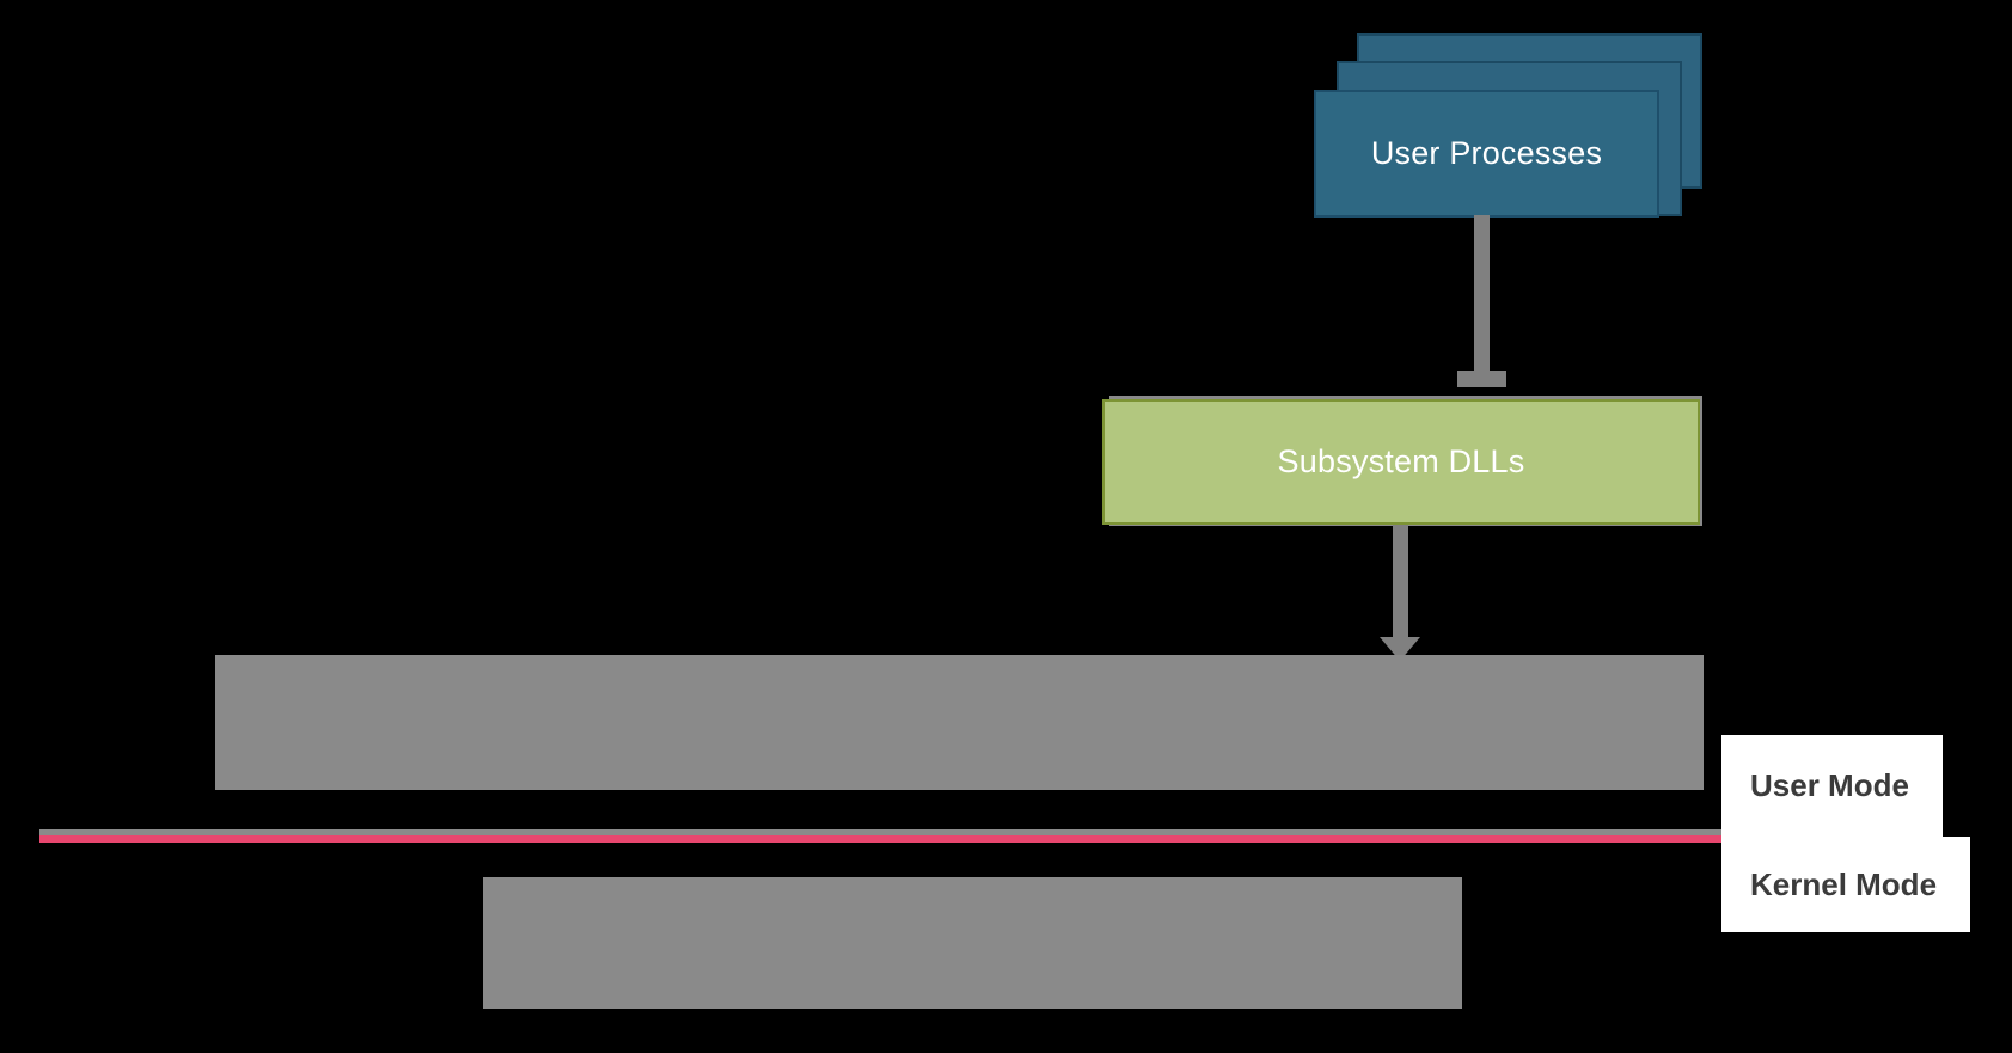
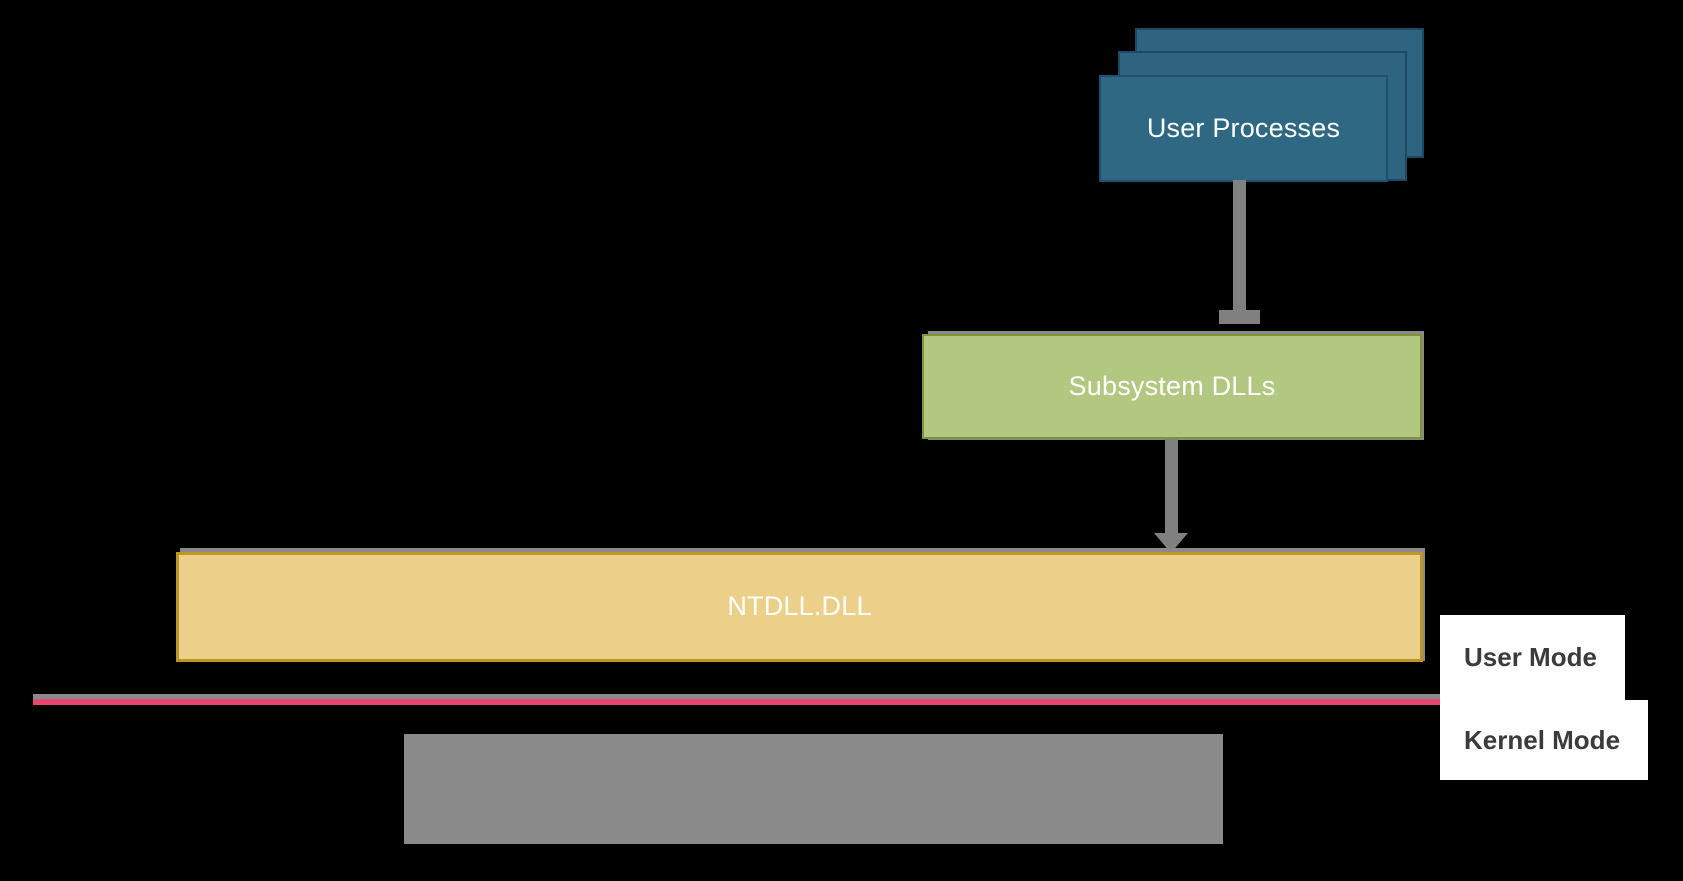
  User Processes
  Subsystem DLLs
+ NTDLL.DLL
  User Mode
  Kernel Mode
